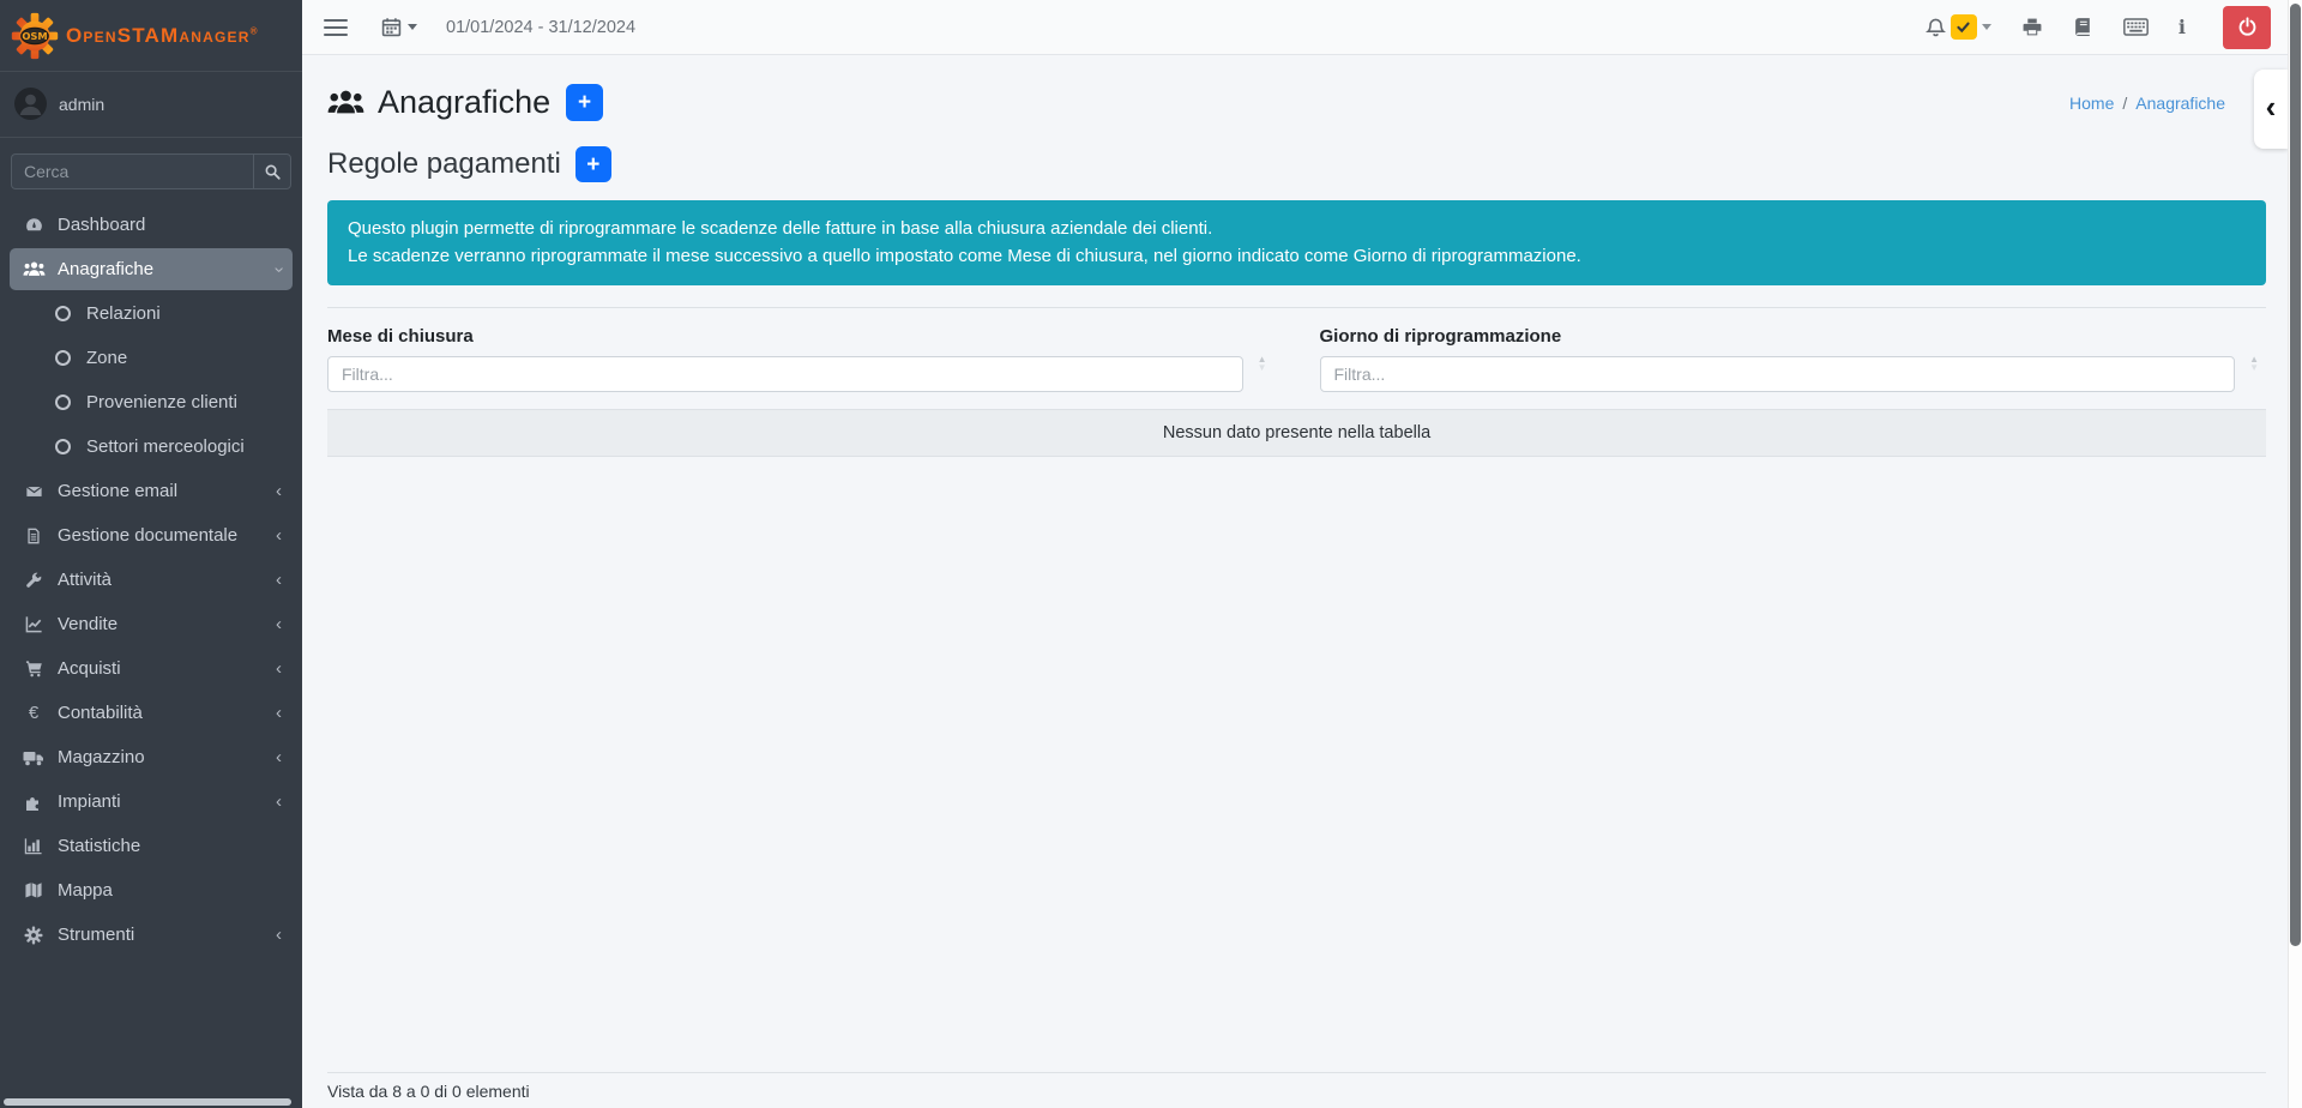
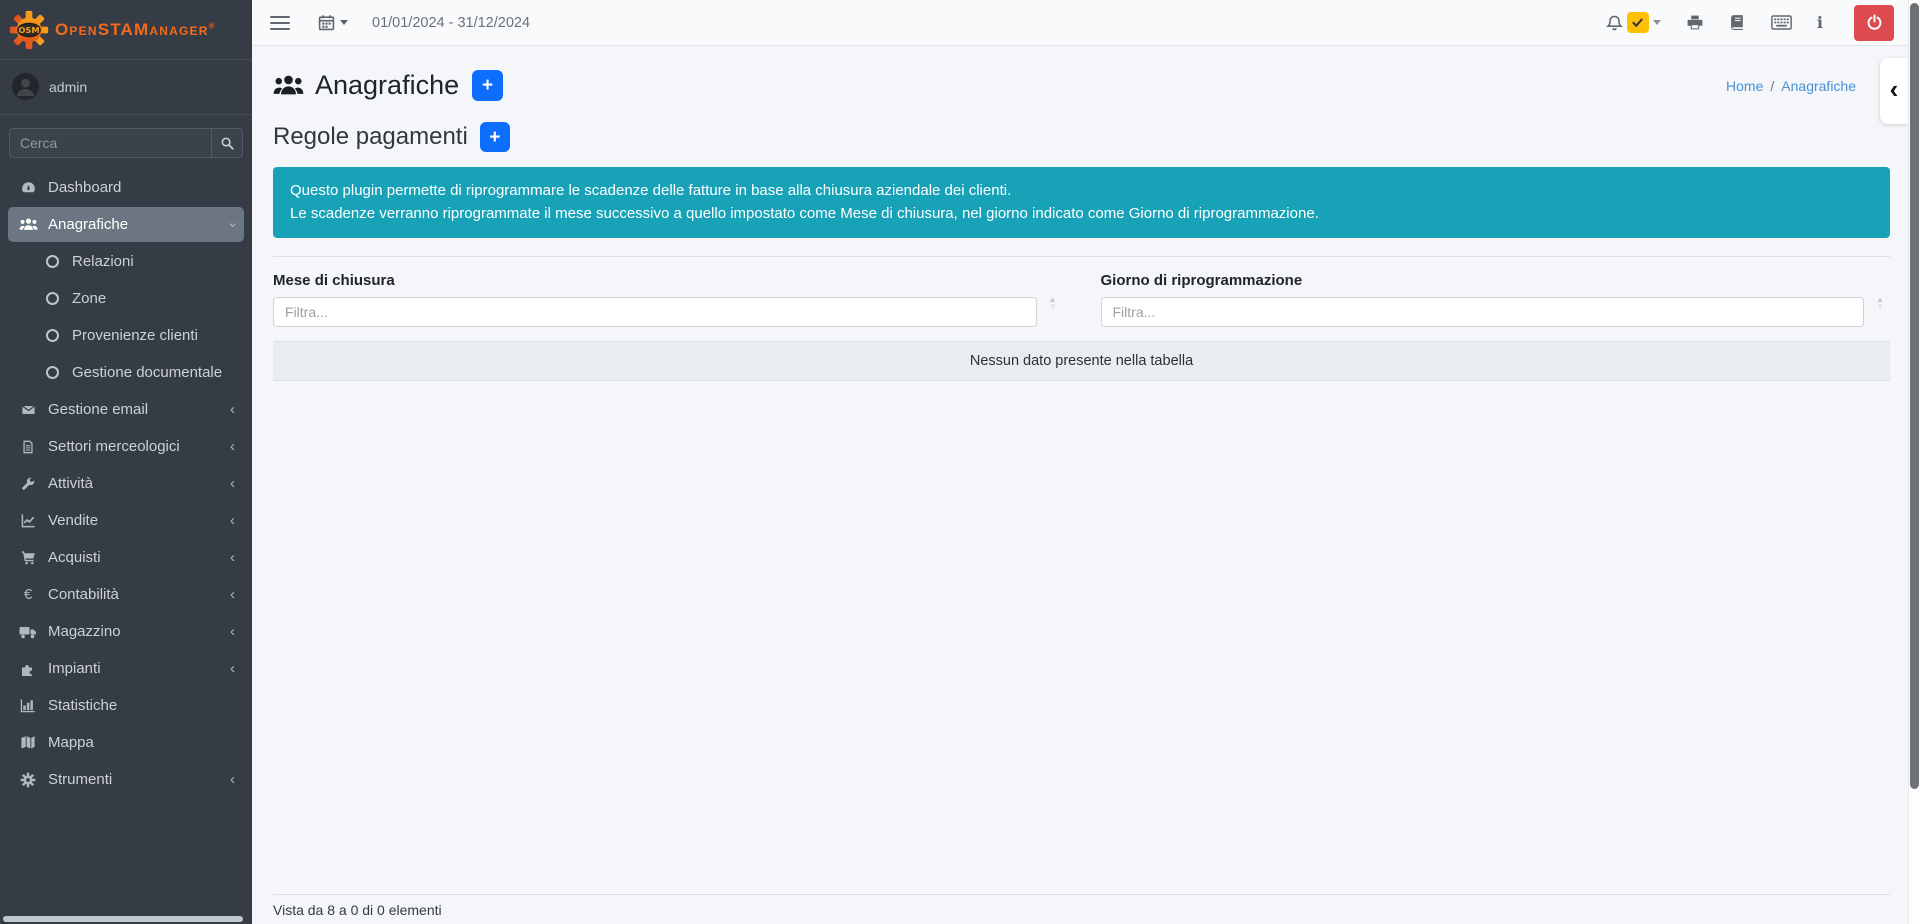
  OSM
  OpenSTAManager®
  admin
  Cerca
  Dashboard
  Anagrafiche
  Relazioni
  Zone
  Provenienze clienti
- Settori merceologici
+ Gestione documentale
  Gestione email
  ‹
- Gestione documentale
+ Settori merceologici
  ‹
  Attività
  ‹
  Vendite
  ‹
  Acquisti
  ‹
  €
  Contabilità
  ‹
  Magazzino
  ‹
  Impianti
  ‹
  Statistiche
  Mappa
  Strumenti
  ‹
  01/01/2024 - 31/12/2024
  i
  ‹
  Anagrafiche
  +
  Home
  /
  Anagrafiche
  Regole pagamenti
  +
  Questo plugin permette di riprogrammare le scadenze delle fatture in base alla chiusura aziendale dei clienti.
  Le scadenze verranno riprogrammate il mese successivo a quello impostato come Mese di chiusura, nel giorno indicato come Giorno di riprogrammazione.
  Mese di chiusura Filtra...
  ▲
  ▼
  Giorno di riprogrammazione Filtra...
  ▲
  ▼
  Nessun dato presente nella tabella
  Vista da 8 a 0 di 0 elementi
